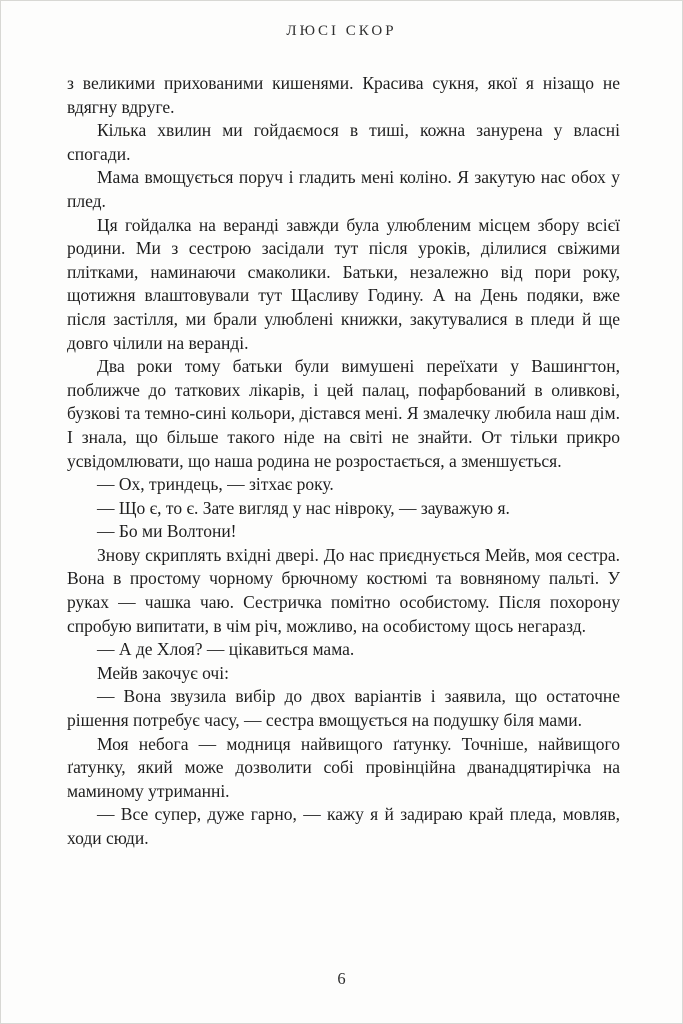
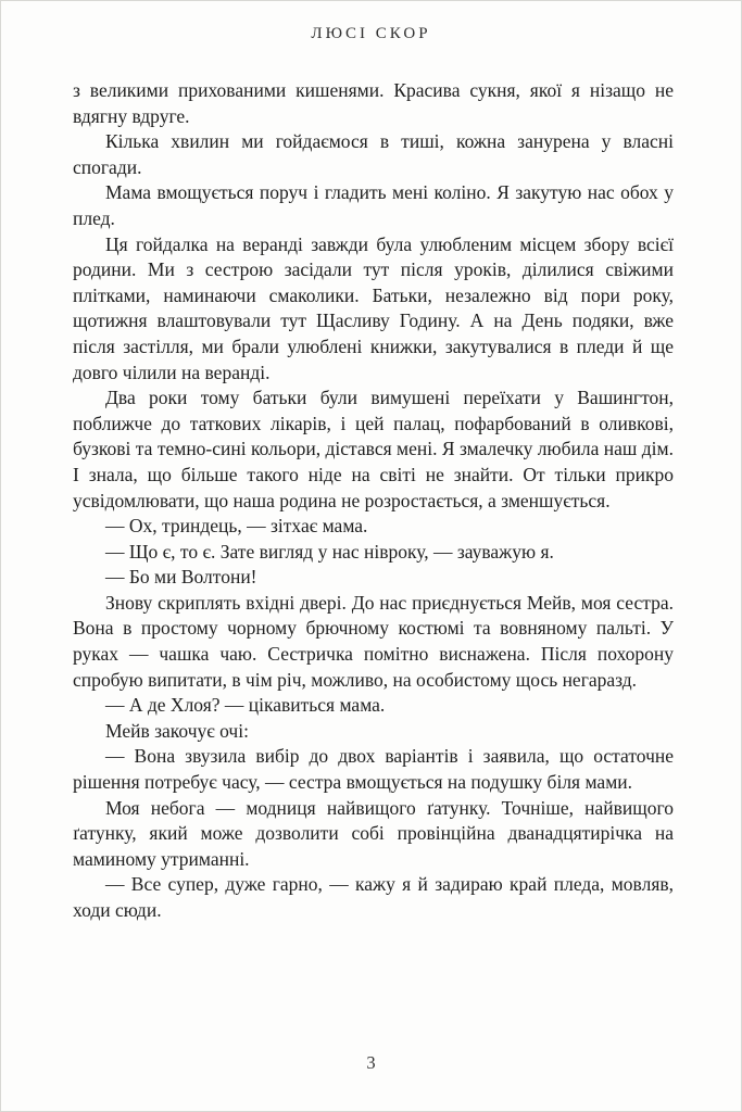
  ЛЮСІ СКОР
  з великими прихованими кишенями. Красива сукня, якої я нізащо не вдягну вдруге.
  Кілька хвилин ми гойдаємося в тиші, кожна занурена у власні спогади.
  Мама вмощується поруч і гладить мені коліно. Я закутую нас обох у плед.
  Ця гойдалка на веранді завжди була улюбленим місцем збору всієї родини. Ми з сестрою засідали тут після уроків, ділилися свіжими плітками, наминаючи смаколики. Батьки, незалежно від пори року, щотижня влаштовували тут Щасливу Годину. А на День подяки, вже після застілля, ми брали улюблені книжки, закутувалися в пледи й ще довго чілили на веранді.
  Два роки тому батьки були вимушені переїхати у Вашингтон, поближче до таткових лікарів, і цей палац, пофарбований в оливкові, бузкові та темно-сині кольори, дістався мені. Я змалечку любила наш дім. І знала, що більше такого ніде на світі не знайти. От тільки прикро усвідомлювати, що наша родина не розростається, а зменшується.
- — Ох, триндець, — зітхає року.
+ — Ох, триндець, — зітхає мама.
  — Що є, то є. Зате вигляд у нас нівроку, — зауважую я.
  — Бо ми Волтони!
- Знову скриплять вхідні двері. До нас приєднується Мейв, моя сестра. Вона в простому чорному брючному костюмі та вовняному пальті. У руках — чашка чаю. Сестричка помітно особистому. Після похорону спробую випитати, в чім річ, можливо, на особистому щось негаразд.
+ Знову скриплять вхідні двері. До нас приєднується Мейв, моя сестра. Вона в простому чорному брючному костюмі та вовняному пальті. У руках — чашка чаю. Сестричка помітно виснажена. Після похорону спробую випитати, в чім річ, можливо, на особистому щось негаразд.
  — А де Хлоя? — цікавиться мама.
  Мейв закочує очі:
  — Вона звузила вибір до двох варіантів і заявила, що остаточне рішення потребує часу, — сестра вмощується на подушку біля мами.
  Моя небога — модниця найвищого ґатунку. Точніше, найвищого ґатунку, який може дозволити собі провінційна дванадцятирічка на маминому утриманні.
  — Все супер, дуже гарно, — кажу я й задираю край пледа, мовляв, ходи сюди.
- 6
+ 3
